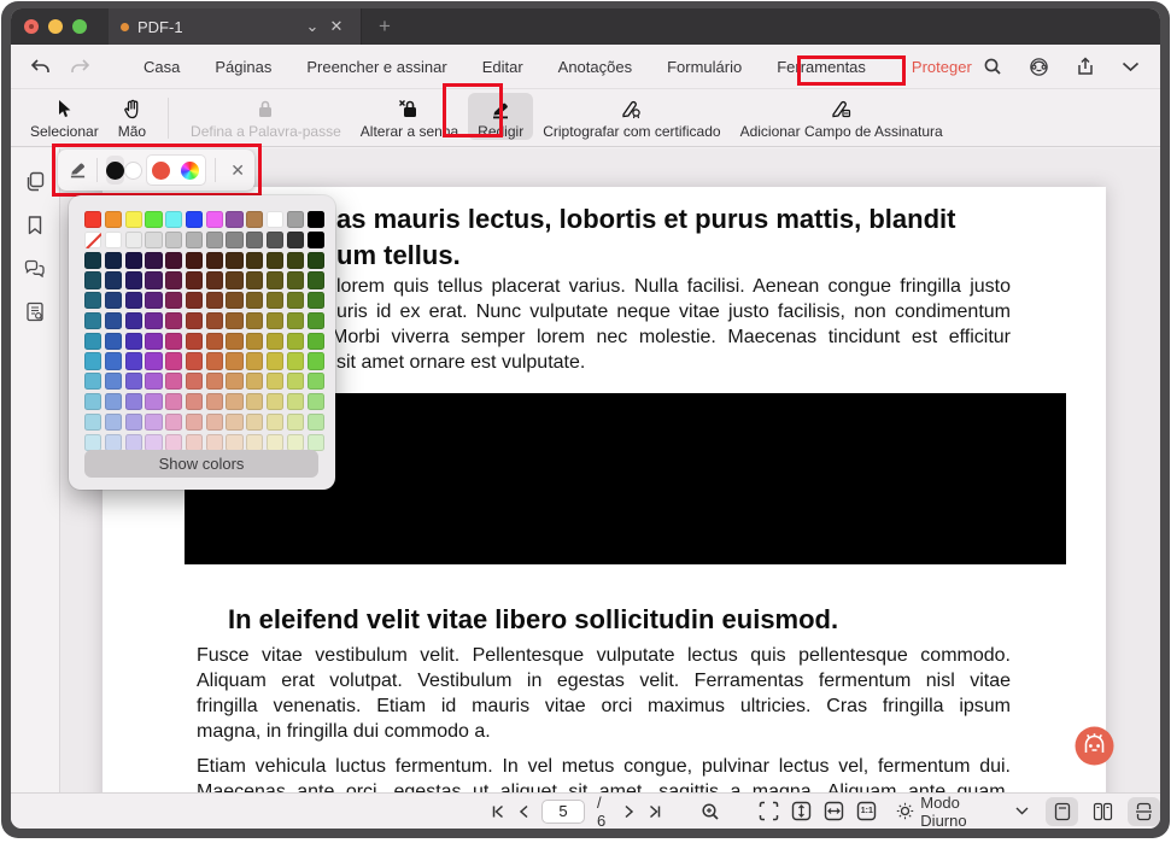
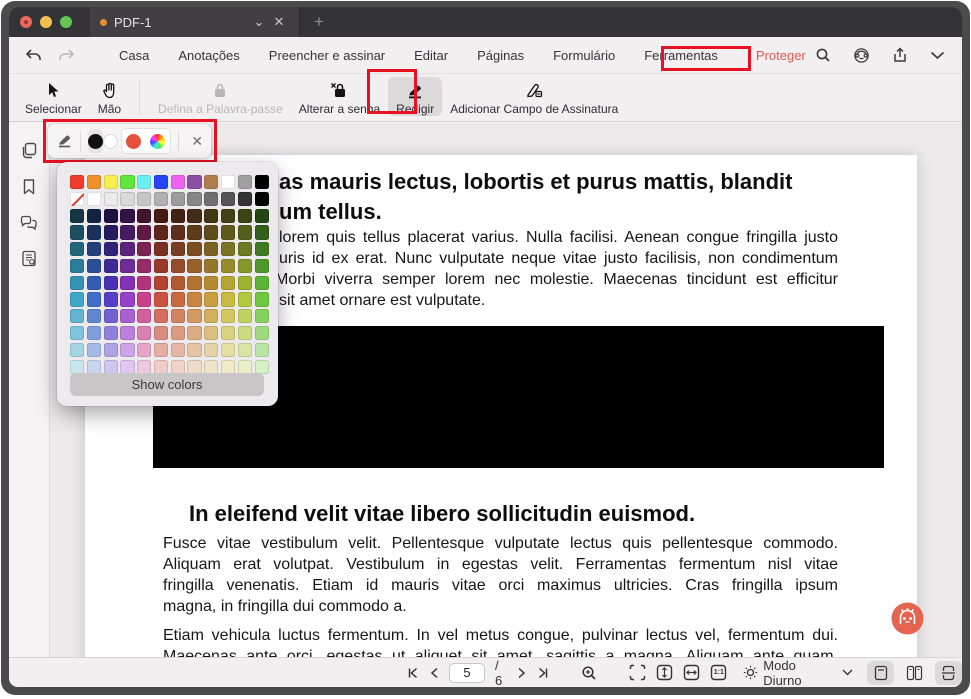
  PDF-1
  ⌄
  ✕
  +
  Casa
- Páginas
+ Anotações
  Preencher e assinar
  Editar
- Anotações
+ Páginas
  Formulário
  Ferramentas
  Proteger
  Selecionar
  Mão
  Defina a Palavra-passe
  Alterar a senha
  Redigir
- Criptografar com certificado
  Adicionar Campo de Assinatura
  as mauris lectus, lobortis et purus mattis, blandit
  um tellus.
  lorem quis tellus placerat varius. Nulla facilisi. Aenean congue fringilla justo
  uris id ex erat. Nunc vulputate neque vitae justo facilisis, non condimentum
  Morbi viverra semper lorem nec molestie. Maecenas tincidunt est efficitur
  sit amet ornare est vulputate.
  In eleifend velit vitae libero sollicitudin euismod.
  Fusce vitae vestibulum velit. Pellentesque vulputate lectus quis pellentesque commodo.
  Aliquam erat volutpat. Vestibulum in egestas velit. Ferramentas fermentum nisl vitae
  fringilla venenatis. Etiam id mauris vitae orci maximus ultricies. Cras fringilla ipsum
  magna, in fringilla dui commodo a.
  Etiam vehicula luctus fermentum. In vel metus congue, pulvinar lectus vel, fermentum dui.
  ✕
  Show colors
  5
  / 6
  Modo Diurno
